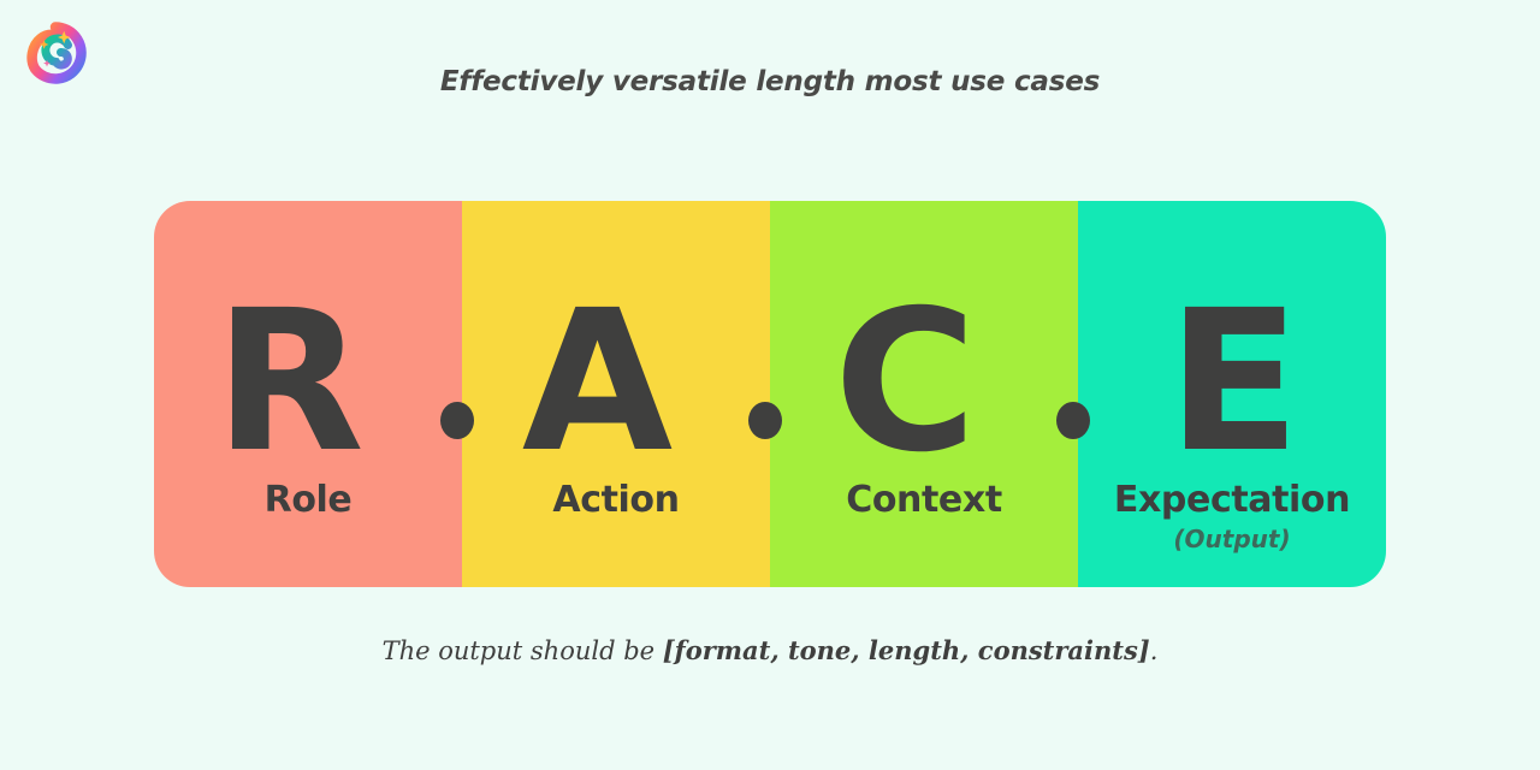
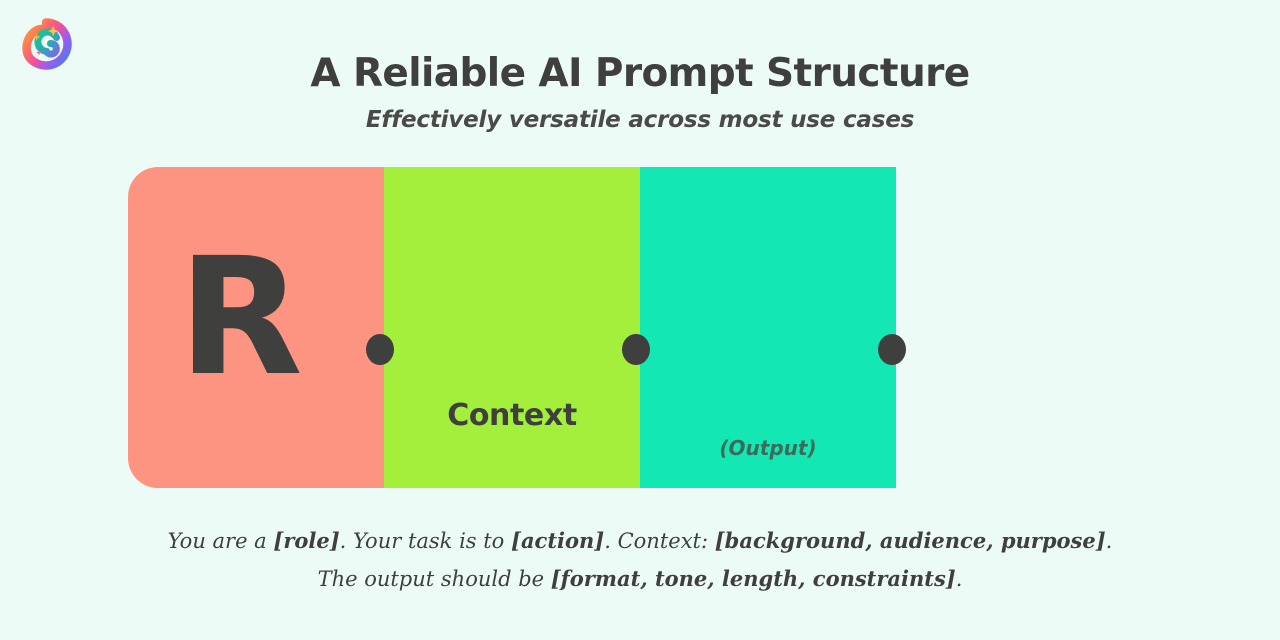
+ A Reliable AI Prompt Structure
- Effectively versatile length most use cases
+ Effectively versatile across most use cases
  R
- Role
- A
- Action
- C
  Context
- E
- Expectation
  (Output)
+ You are a [role]. Your task is to [action]. Context: [background, audience, purpose].
  The output should be [format, tone, length, constraints].
